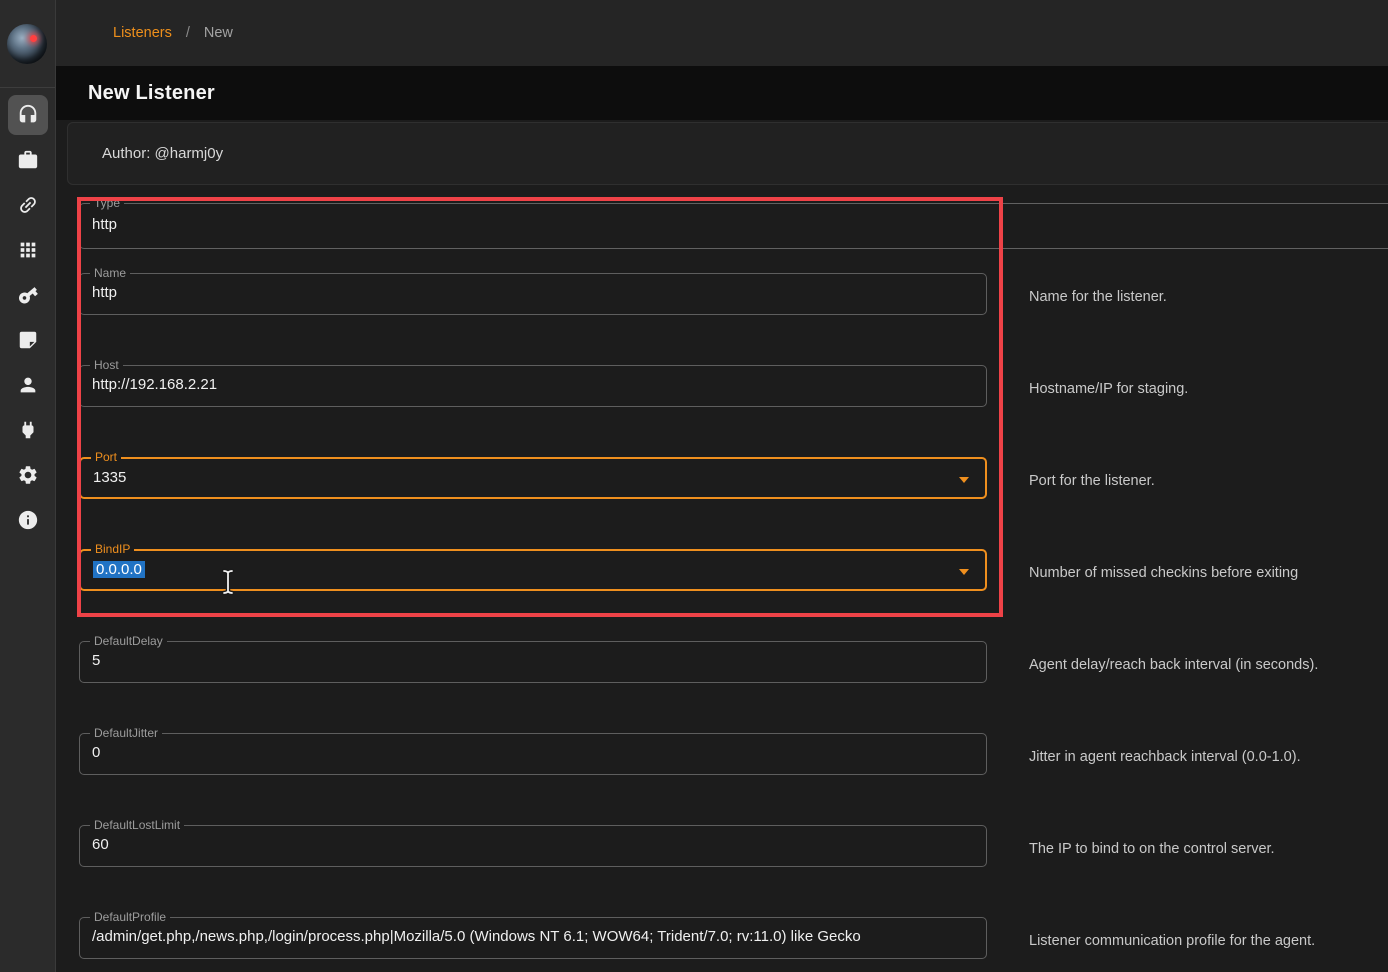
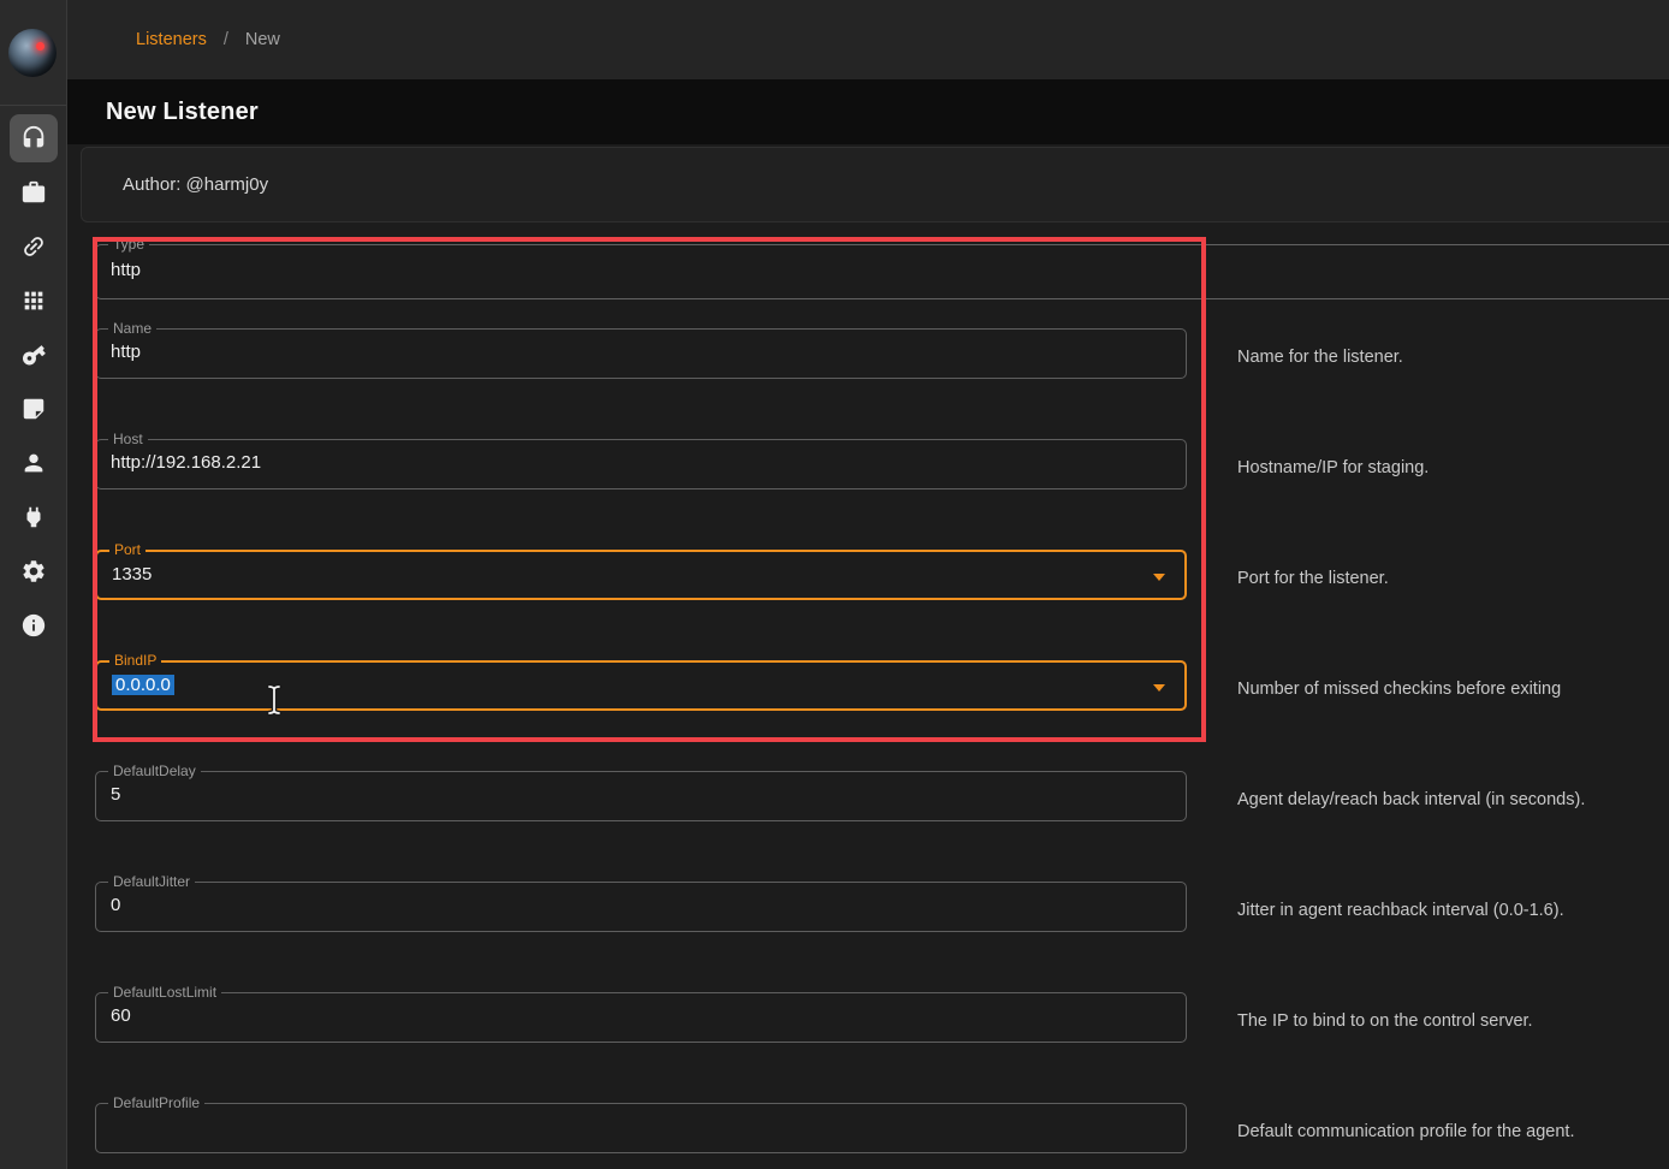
  Listeners
  /
  New
  New Listener
  Author: @harmj0y
  Type
  http
  Name
  http
  Name for the listener.
  Host
  http://192.168.2.21
  Hostname/IP for staging.
  Port
  1335
  Port for the listener.
  BindIP
  0.0.0.0
  Number of missed checkins before exiting
  DefaultDelay
  5
  Agent delay/reach back interval (in seconds).
  DefaultJitter
  0
- Jitter in agent reachback interval (0.0-1.0).
+ Jitter in agent reachback interval (0.0-1.6).
  DefaultLostLimit
  60
  The IP to bind to on the control server.
  DefaultProfile
- /admin/get.php,/news.php,/login/process.php|Mozilla/5.0 (Windows NT 6.1; WOW64; Trident/7.0; rv:11.0) like Gecko
- Listener communication profile for the agent.
+ Default communication profile for the agent.
